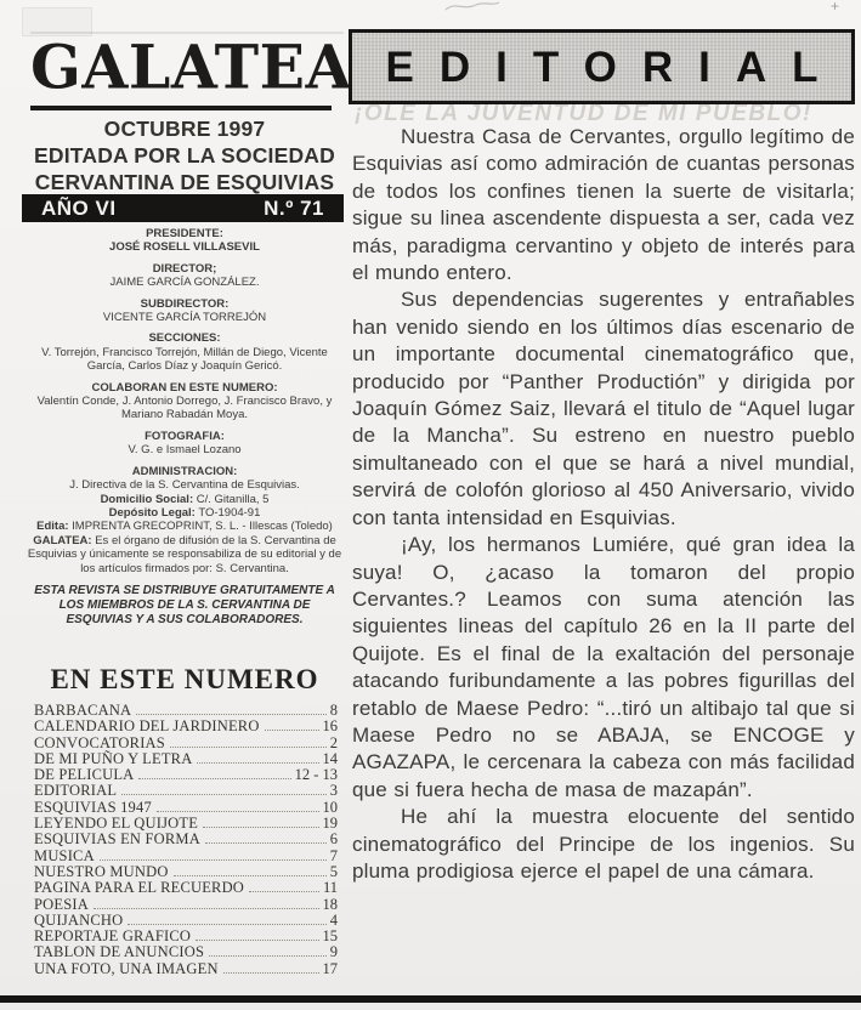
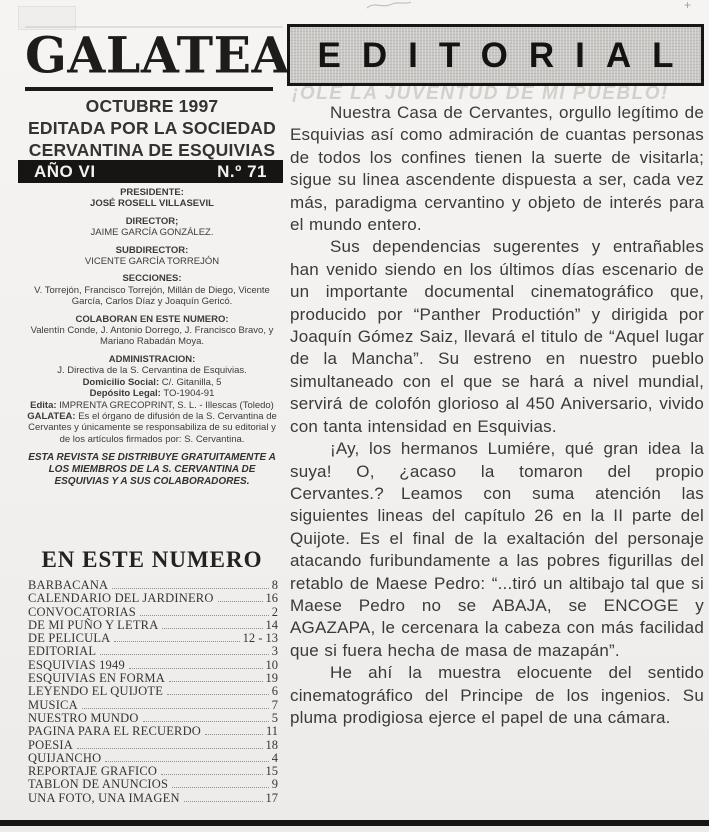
  +
  ¡OLE LA JUVENTUD DE MI PUEBLO!
  GALATEA
  EDITORIAL
  OCTUBRE 1997
  EDITADA POR LA SOCIEDAD
  CERVANTINA DE ESQUIVIAS
  AÑO VI
  N.º 71
  PRESIDENTE:
  JOSÉ ROSELL VILLASEVIL
  DIRECTOR;
  JAIME GARCÍA GONZÁLEZ.
  SUBDIRECTOR:
  VICENTE GARCÍA TORREJÓN
  SECCIONES:
  V. Torrejón, Francisco Torrejón, Millán de Diego, Vicente García, Carlos Díaz y Joaquín Gericó.
  COLABORAN EN ESTE NUMERO:
  Valentín Conde, J. Antonio Dorrego, J. Francisco Bravo, y Mariano Rabadán Moya.
- FOTOGRAFIA:
- V. G. e Ismael Lozano
  ADMINISTRACION:
  J. Directiva de la S. Cervantina de Esquivias.
  Domicilio Social: C/. Gitanilla, 5
  Depósito Legal: TO-1904-91
  Edita: IMPRENTA GRECOPRINT, S. L. - Illescas (Toledo)
- GALATEA: Es el órgano de difusión de la S. Cervantina de Esquivias y únicamente se responsabiliza de su editorial y de los artículos firmados por: S. Cervantina.
+ GALATEA: Es el órgano de difusión de la S. Cervantina de Cervantes y únicamente se responsabiliza de su editorial y de los artículos firmados por: S. Cervantina.
  ESTA REVISTA SE DISTRIBUYE GRATUITAMENTE A LOS MIEMBROS DE LA S. CERVANTINA DE ESQUIVIAS Y A SUS COLABORADORES.
  EN ESTE NUMERO
  BARBACANA
  8
  CALENDARIO DEL JARDINERO
  16
  CONVOCATORIAS
  2
  DE MI PUÑO Y LETRA
  14
  DE PELICULA
  12 - 13
  EDITORIAL
  3
- ESQUIVIAS 1947
+ ESQUIVIAS 1949
  10
- LEYENDO EL QUIJOTE
+ ESQUIVIAS EN FORMA
  19
- ESQUIVIAS EN FORMA
+ LEYENDO EL QUIJOTE
  6
  MUSICA
  7
  NUESTRO MUNDO
  5
  PAGINA PARA EL RECUERDO
  11
  POESIA
  18
  QUIJANCHO
  4
  REPORTAJE GRAFICO
  15
  TABLON DE ANUNCIOS
  9
  UNA FOTO, UNA IMAGEN
  17
  Nuestra Casa de Cervantes, orgullo legítimo de Esquivias así como admiración de cuantas personas de todos los confines tienen la suerte de visitarla; sigue su linea ascendente dispuesta a ser, cada vez más, paradigma cervantino y objeto de interés para el mundo entero.
  Sus dependencias sugerentes y entrañables han venido siendo en los últimos días escenario de un importante documental cinematográfico que, producido por “Panther Productión” y dirigida por Joaquín Gómez Saiz, llevará el titulo de “Aquel lugar de la Mancha”. Su estreno en nuestro pueblo simultaneado con el que se hará a nivel mundial, servirá de colofón glorioso al 450 Aniversario, vivido con tanta intensidad en Esquivias.
  ¡Ay, los hermanos Lumiére, qué gran idea la suya! O, ¿acaso la tomaron del propio Cervantes.? Leamos con suma atención las siguientes lineas del capítulo 26 en la II parte del Quijote. Es el final de la exaltación del personaje atacando furibundamente a las pobres figurillas del retablo de Maese Pedro: “...tiró un altibajo tal que si Maese Pedro no se ABAJA, se ENCOGE y AGAZAPA, le cercenara la cabeza con más facilidad que si fuera hecha de masa de mazapán”.
  He ahí la muestra elocuente del sentido cinematográfico del Principe de los ingenios. Su pluma prodigiosa ejerce el papel de una cámara.
